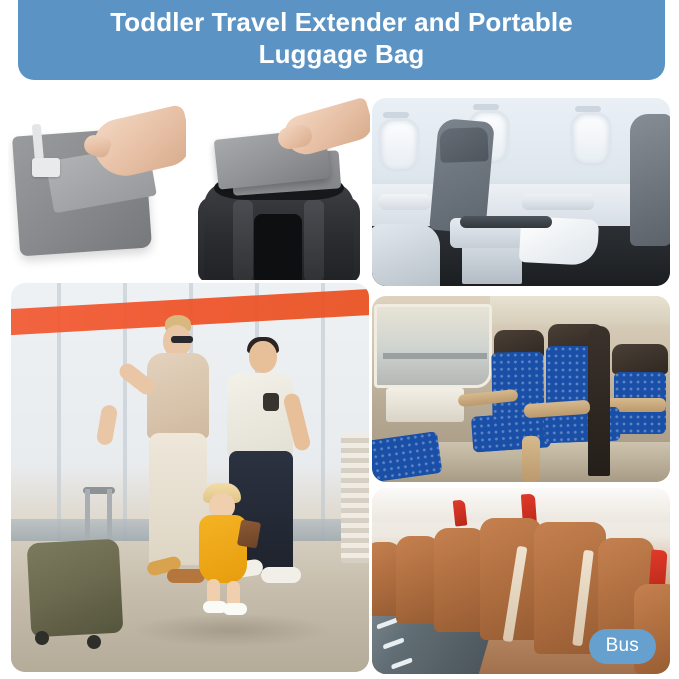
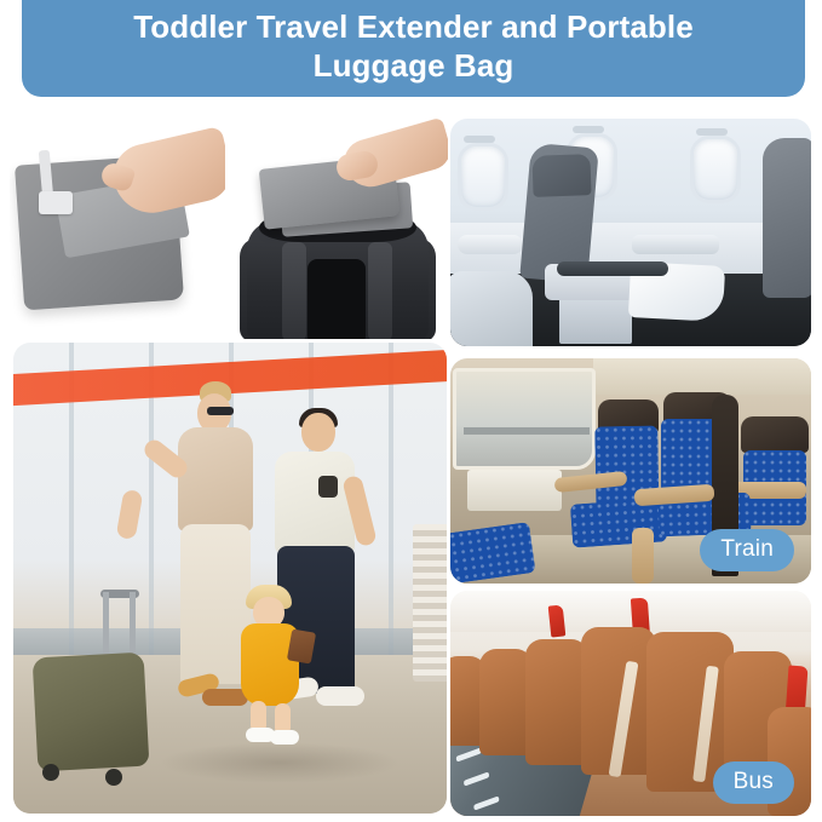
  Toddler Travel Extender and Portable
  Luggage Bag
+ Train
  Bus
